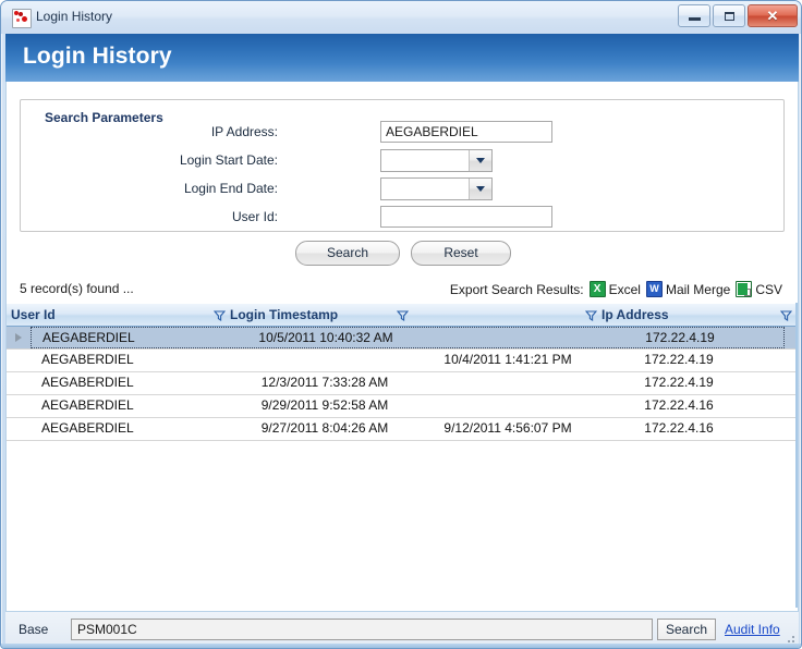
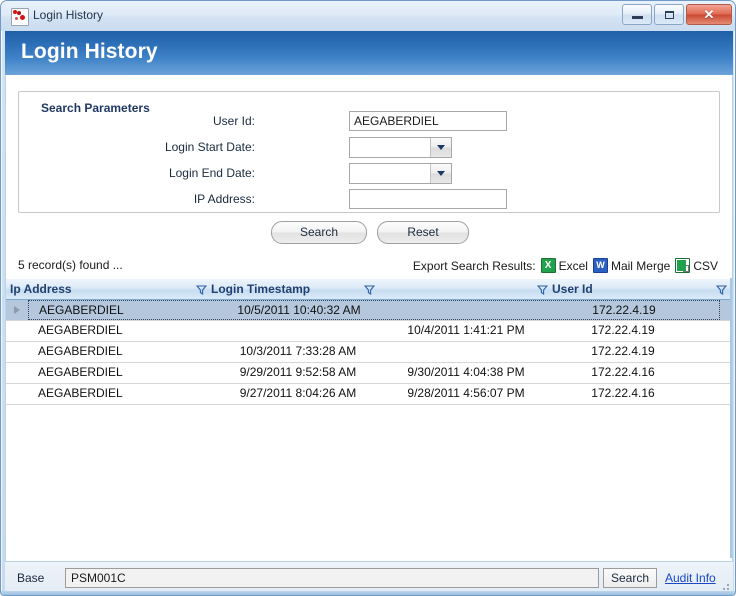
  Login History
  ✕
  Login History
  Search Parameters
- IP Address:
+ User Id:
  AEGABERDIEL
  Login Start Date:
  Login End Date:
- User Id:
+ IP Address:
  Search
  Reset
  5 record(s) found ...
  Export Search Results:
  Excel
  Mail Merge
  CSV
- User Id
+ Ip Address
  Login Timestamp
- Ip Address
+ User Id
  AEGABERDIEL
  10/5/2011 10:40:32 AM
  172.22.4.19
  AEGABERDIEL
  10/4/2011 1:41:21 PM
  172.22.4.19
  AEGABERDIEL
- 12/3/2011 7:33:28 AM
+ 10/3/2011 7:33:28 AM
  172.22.4.19
  AEGABERDIEL
  9/29/2011 9:52:58 AM
+ 9/30/2011 4:04:38 PM
  172.22.4.16
  AEGABERDIEL
  9/27/2011 8:04:26 AM
- 9/12/2011 4:56:07 PM
+ 9/28/2011 4:56:07 PM
  172.22.4.16
  Base
  PSM001C
  Search
  Audit Info
